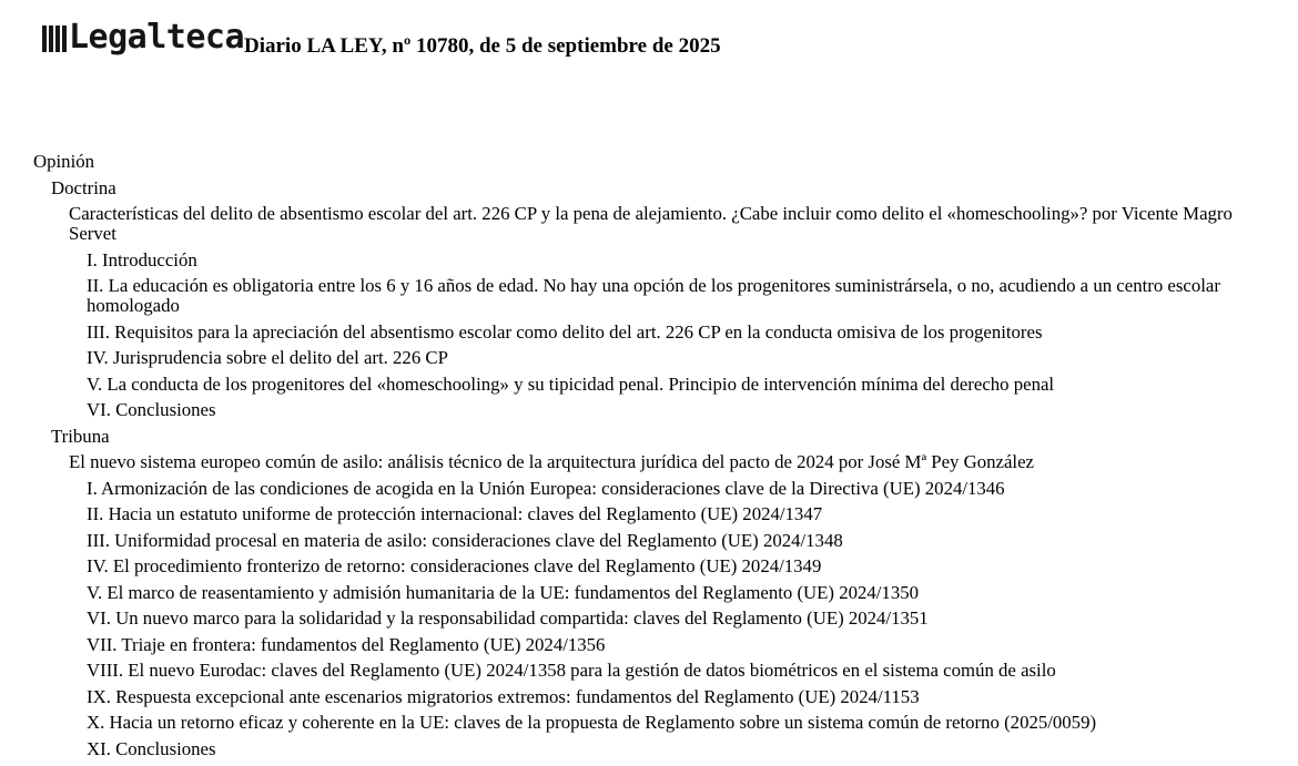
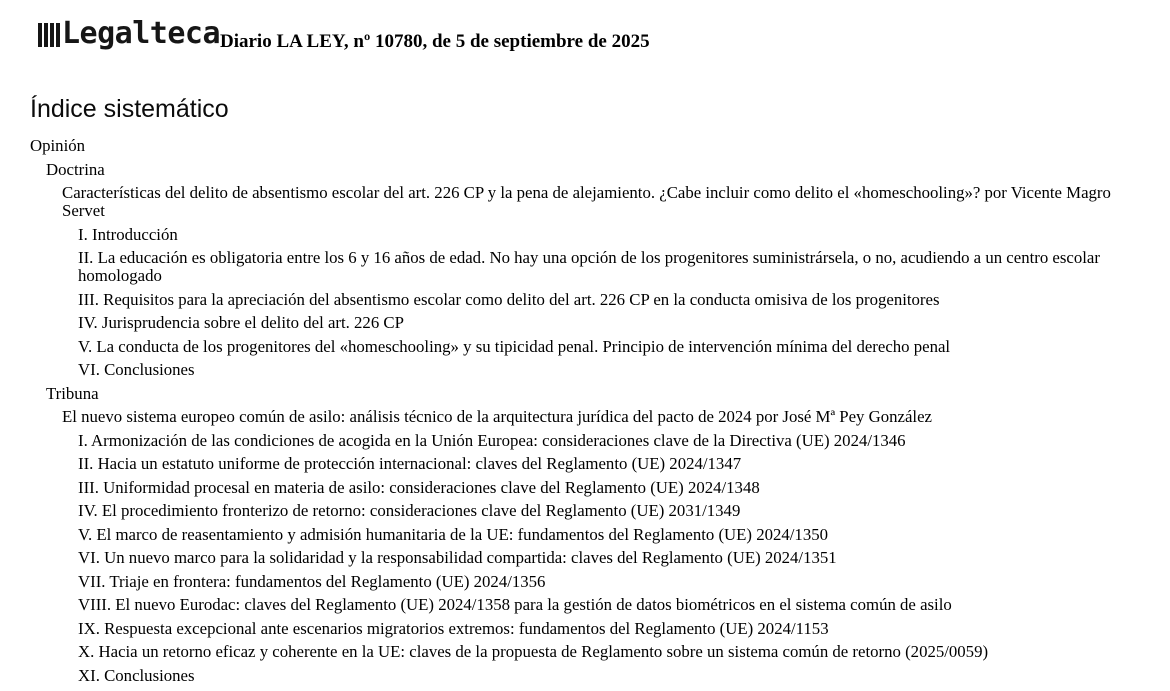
  Legalteca
  Diario LA LEY, nº 10780, de 5 de septiembre de 2025
+ Índice sistemático
  Opinión
  Doctrina
  Características del delito de absentismo escolar del art. 226 CP y la pena de alejamiento. ¿Cabe incluir como delito el «homeschooling»? por Vicente Magro Servet
  I. Introducción
  II. La educación es obligatoria entre los 6 y 16 años de edad. No hay una opción de los progenitores suministrársela, o no, acudiendo a un centro escolar homologado
  III. Requisitos para la apreciación del absentismo escolar como delito del art. 226 CP en la conducta omisiva de los progenitores
  IV. Jurisprudencia sobre el delito del art. 226 CP
  V. La conducta de los progenitores del «homeschooling» y su tipicidad penal. Principio de intervención mínima del derecho penal
  VI. Conclusiones
  Tribuna
  El nuevo sistema europeo común de asilo: análisis técnico de la arquitectura jurídica del pacto de 2024 por José Mª Pey González
  I. Armonización de las condiciones de acogida en la Unión Europea: consideraciones clave de la Directiva (UE) 2024/1346
  II. Hacia un estatuto uniforme de protección internacional: claves del Reglamento (UE) 2024/1347
  III. Uniformidad procesal en materia de asilo: consideraciones clave del Reglamento (UE) 2024/1348
- IV. El procedimiento fronterizo de retorno: consideraciones clave del Reglamento (UE) 2024/1349
+ IV. El procedimiento fronterizo de retorno: consideraciones clave del Reglamento (UE) 2031/1349
  V. El marco de reasentamiento y admisión humanitaria de la UE: fundamentos del Reglamento (UE) 2024/1350
  VI. Un nuevo marco para la solidaridad y la responsabilidad compartida: claves del Reglamento (UE) 2024/1351
  VII. Triaje en frontera: fundamentos del Reglamento (UE) 2024/1356
  VIII. El nuevo Eurodac: claves del Reglamento (UE) 2024/1358 para la gestión de datos biométricos en el sistema común de asilo
  IX. Respuesta excepcional ante escenarios migratorios extremos: fundamentos del Reglamento (UE) 2024/1153
  X. Hacia un retorno eficaz y coherente en la UE: claves de la propuesta de Reglamento sobre un sistema común de retorno (2025/0059)
  XI. Conclusiones
